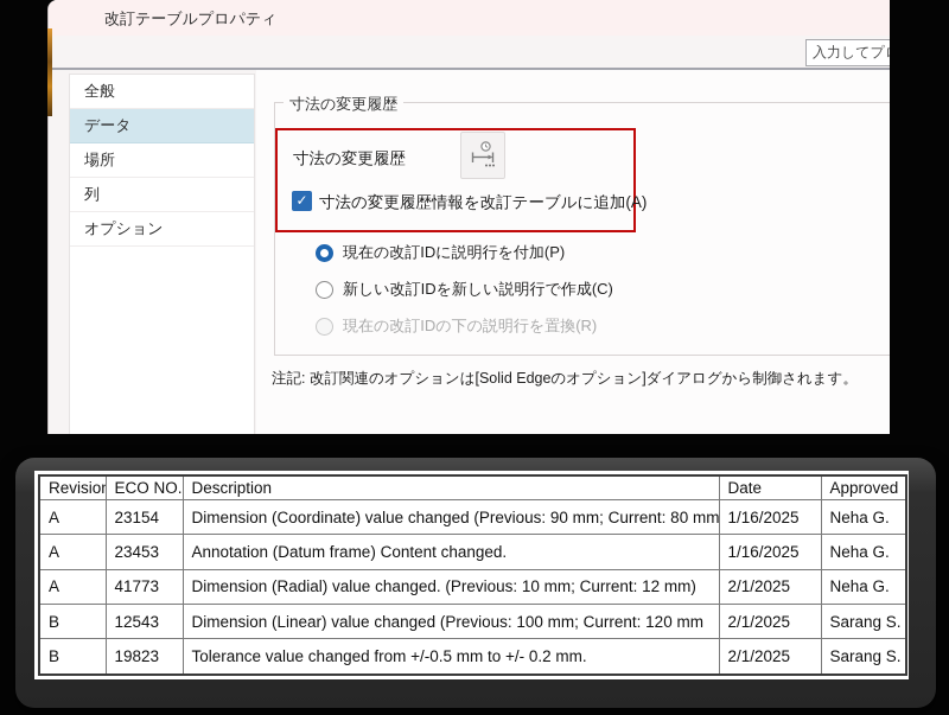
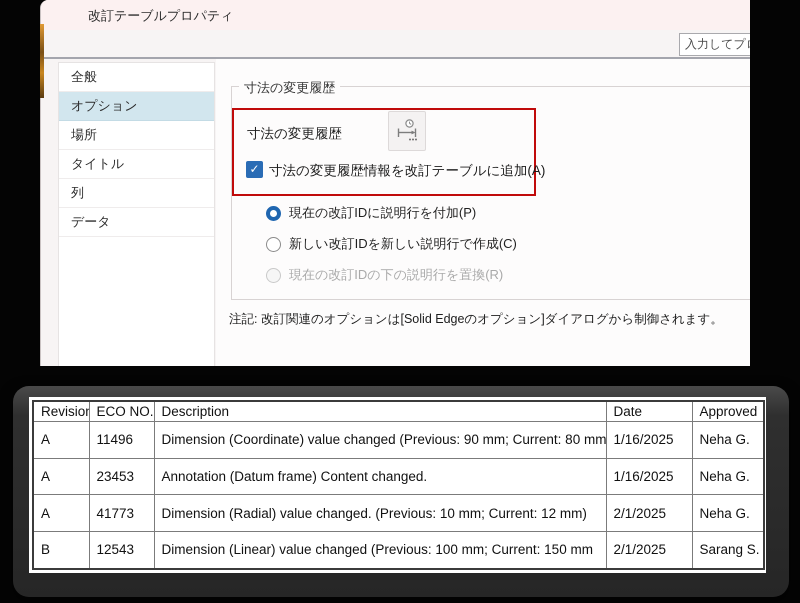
  改訂テーブルプロパティ
  入力してプ
  全般
- データ
+ オプション
  場所
+ タイトル
  列
- オプション
+ データ
  寸法の変更履歴
  寸法の変更履歴
  ✓
  寸法の変更履歴情報を改訂テーブルに追加(A)
  現在の改訂IDに説明行を付加(P)
  新しい改訂IDを新しい説明行で作成(C)
  現在の改訂IDの下の説明行を置換(R)
  注記: 改訂関連のオプションは[Solid Edgeのオプション]ダイアログから制御されます。
  Revisio	ECO NO.	Description	Date	Approved
- A	23154	Dimension (Coordinate) value changed (Previous: 90 mm; Current: 80 mm	1/16/2025	Neha G.
+ A	11496	Dimension (Coordinate) value changed (Previous: 90 mm; Current: 80 mm	1/16/2025	Neha G.
  A	23453	Annotation (Datum frame) Content changed.	1/16/2025	Neha G.
  A	41773	Dimension (Radial) value changed. (Previous: 10 mm; Current: 12 mm)	2/1/2025	Neha G.
- B	12543	Dimension (Linear) value changed (Previous: 100 mm; Current: 120 mm	2/1/2025	Sarang S.
+ B	12543	Dimension (Linear) value changed (Previous: 100 mm; Current: 150 mm	2/1/2025	Sarang S.
- B	19823	Tolerance value changed from +/-0.5 mm to +/- 0.2 mm.	2/1/2025	Sarang S.
